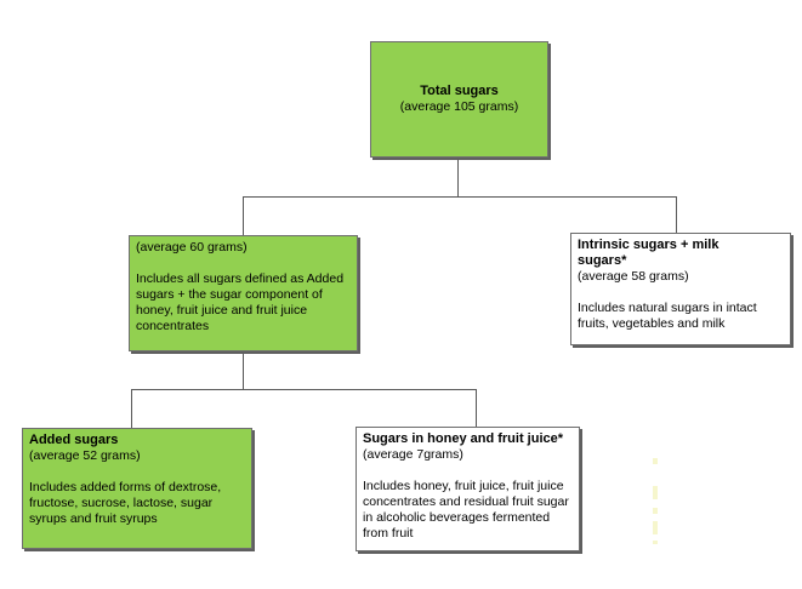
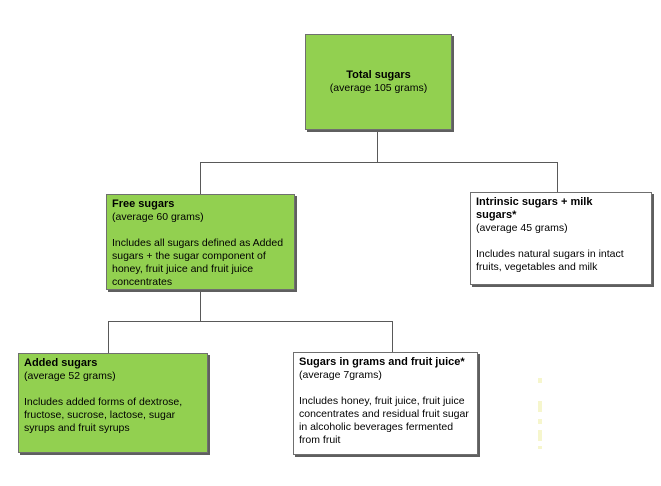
  Total sugars
  (average 105 grams)
+ Free sugars
  (average 60 grams)
  Includes all sugars defined as Added
  sugars + the sugar component of
  honey, fruit juice and fruit juice
  concentrates
  Intrinsic sugars + milk
  sugars*
- (average 58 grams)
+ (average 45 grams)
  Includes natural sugars in intact
  fruits, vegetables and milk
  Added sugars
  (average 52 grams)
  Includes added forms of dextrose,
  fructose, sucrose, lactose, sugar
  syrups and fruit syrups
- Sugars in honey and fruit juice*
+ Sugars in grams and fruit juice*
  (average 7grams)
  Includes honey, fruit juice, fruit juice
  concentrates and residual fruit sugar
  in alcoholic beverages fermented
  from fruit
